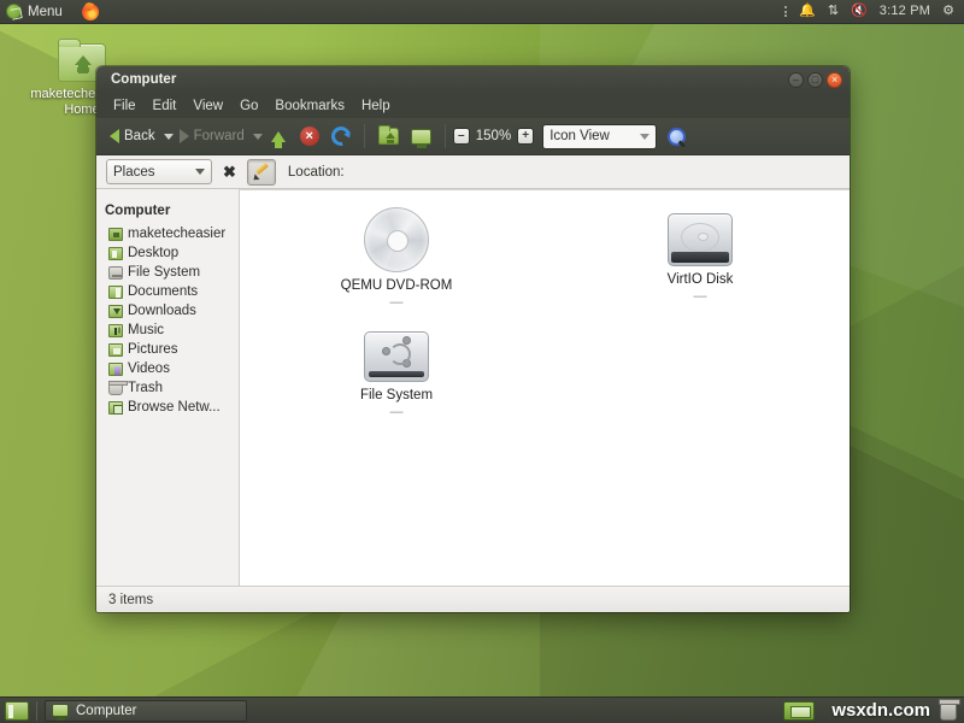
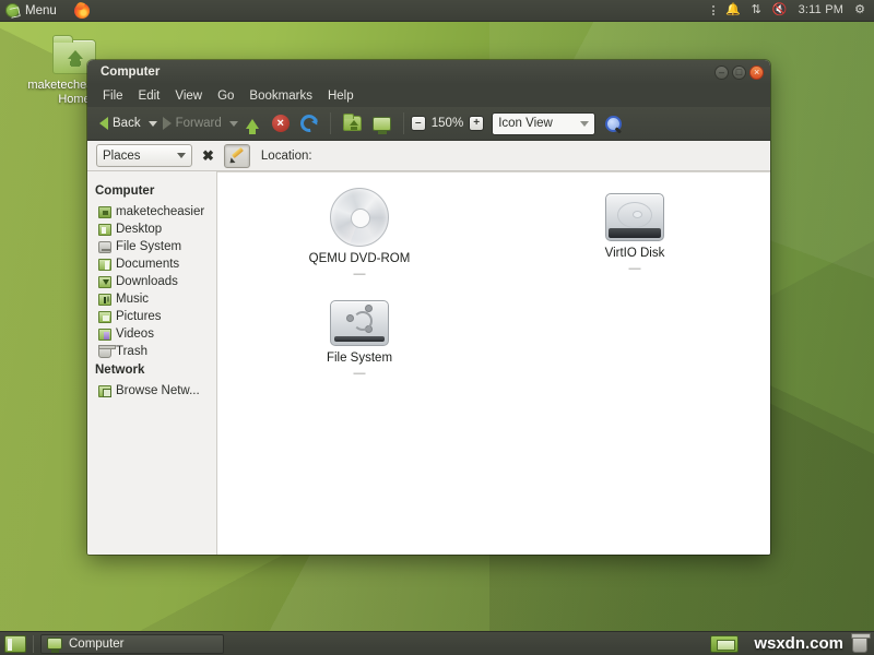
  Hom
  Menu
  🔔
  ⇅
  🔇
- 3:12 PM
+ 3:11 PM
  ⚙
  Computer
  –
  □
  ×
  File
  Edit
  View
  Go
  Bookmarks
  Help
  Back
  Forward
  ×
  –
  150%
  +
  Icon View
  Places
  ✖
  Location:
  Computer
  maketecheasier
  Desktop
  File System
  Documents
  Downloads
  Music
  Pictures
  Videos
  Trash
+ Network
  Browse Netw...
  QEMU DVD-ROM
  —
  VirtIO Disk
  —
  File System
  —
- 3 items
  Computer
  wsxdn.com
